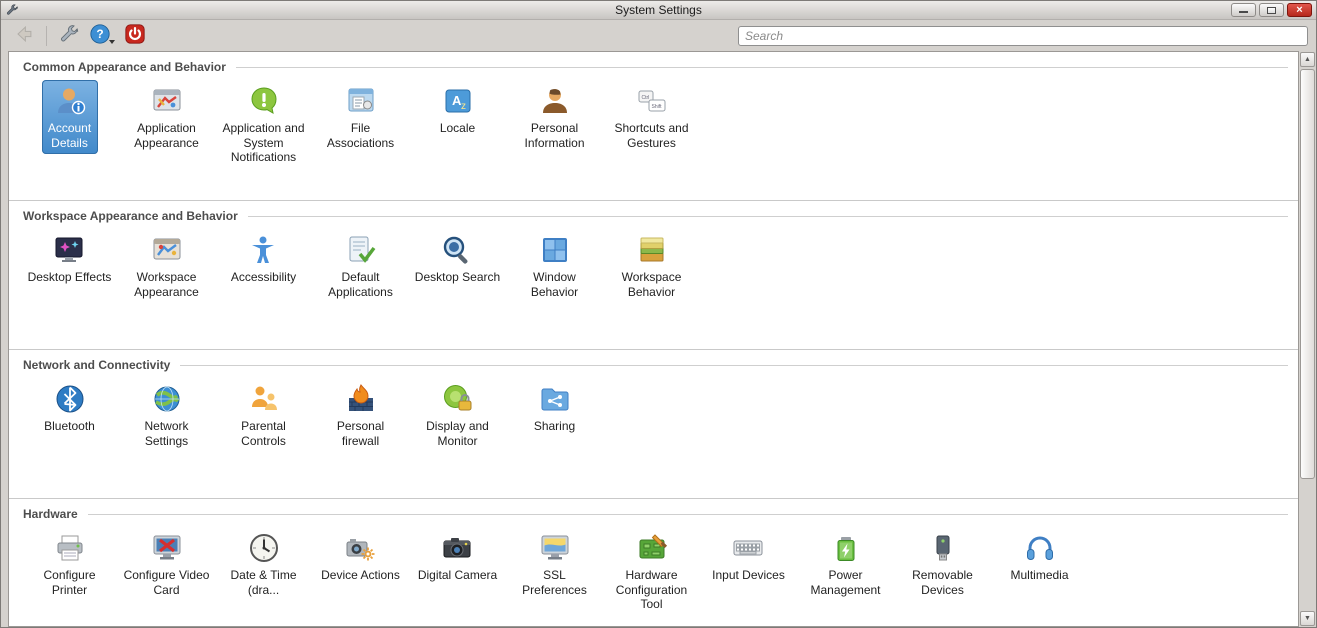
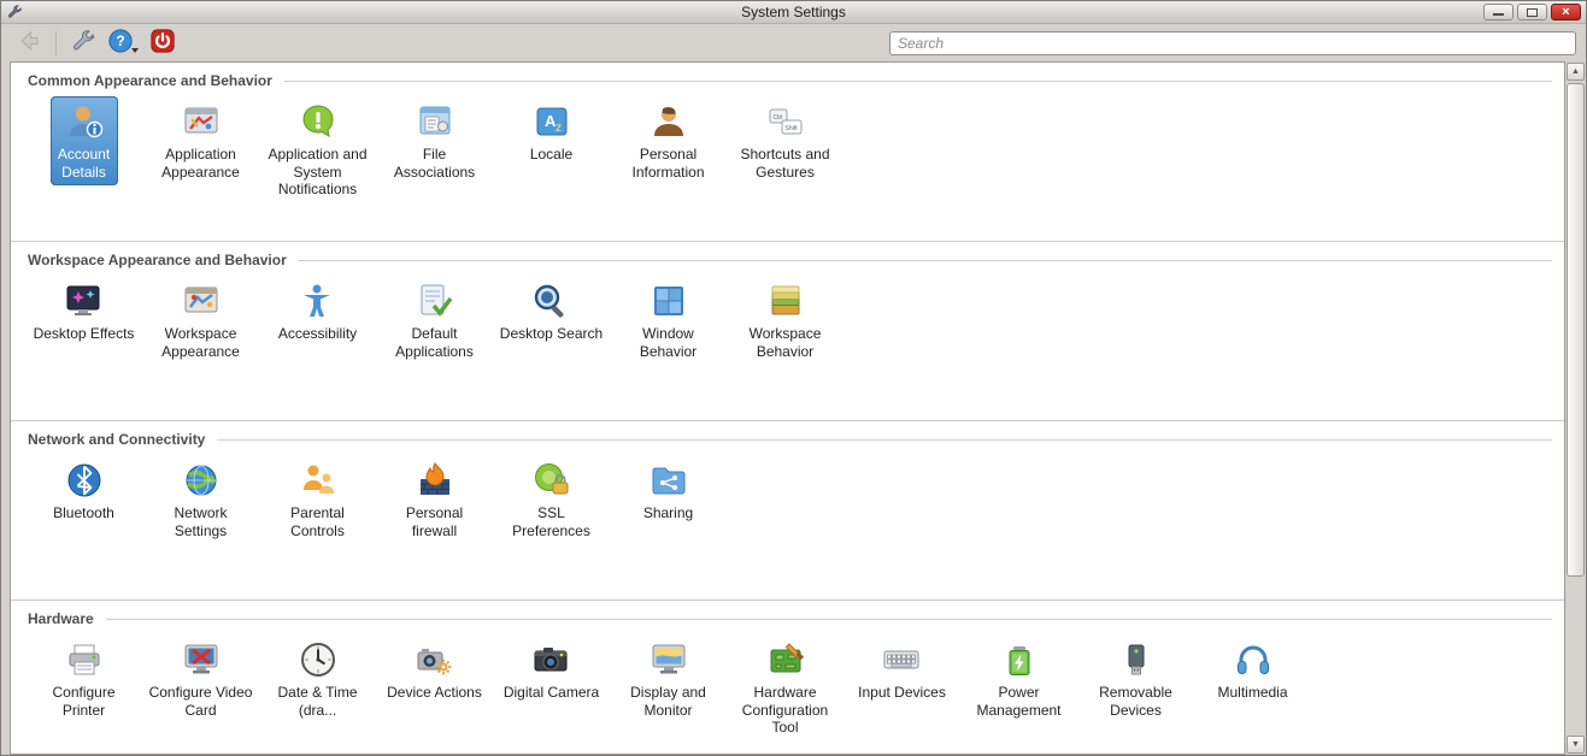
  System Settings
  ×
  ?
  Search
  Common Appearance and Behavior
  Account Details
  Application Appearance
  Application and System Notifications
  File Associations
  A
  z
  Locale
  Personal Information
  Shortcuts and Gestures
  Workspace Appearance and Behavior
  Desktop Effects
  Workspace Appearance
  Accessibility
  Default Applications
  Desktop Search
  Window Behavior
  Workspace Behavior
  Network and Connectivity
  Bluetooth
  Network Settings
  Parental Controls
  Personal firewall
- Display and Monitor
+ SSL Preferences
  Sharing
  Hardware
  Configure Printer
  Configure Video Card
  Date & Time (dra...
  Device Actions
  Digital Camera
- SSL Preferences
+ Display and Monitor
  Hardware Configuration Tool
  Input Devices
  Power Management
  Removable Devices
  Multimedia
